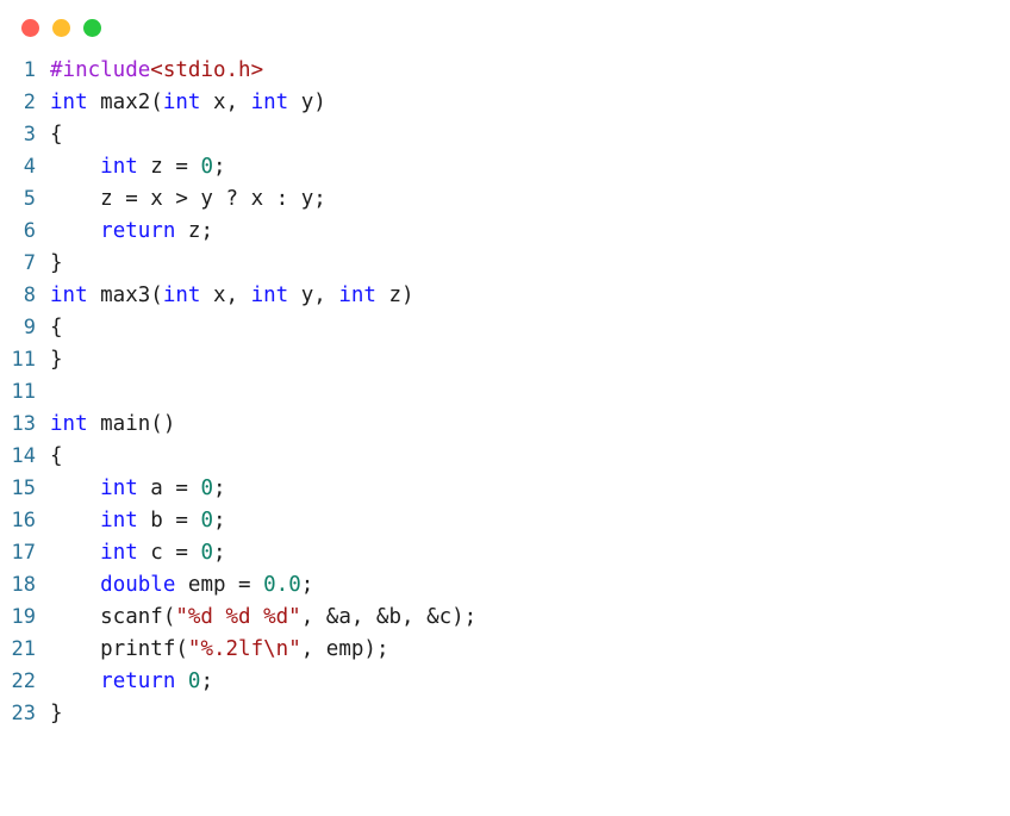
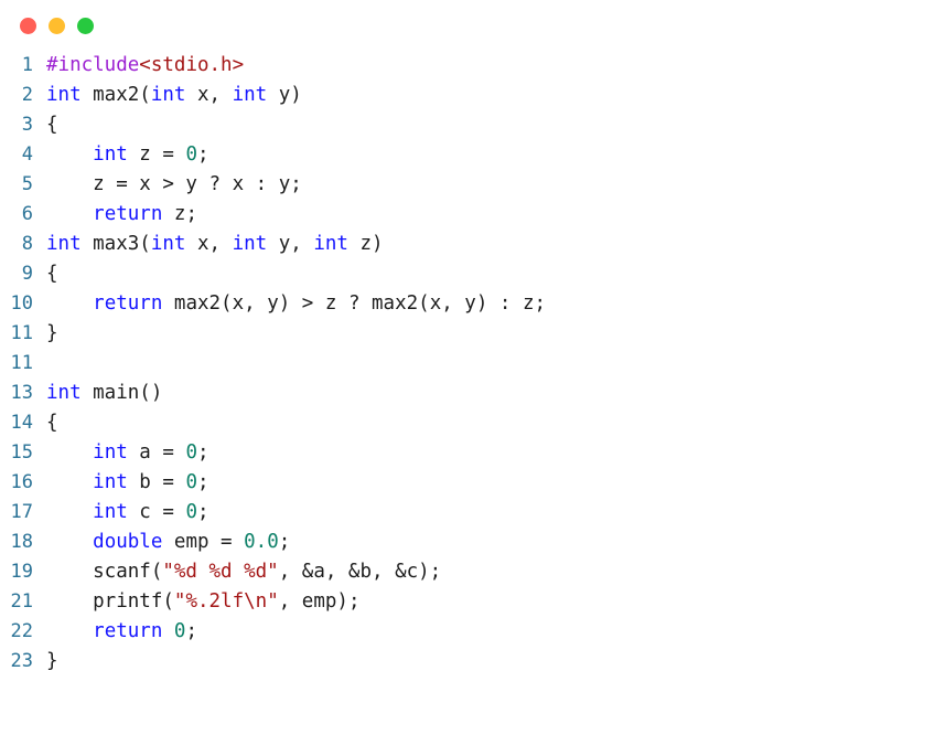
  1 #include<stdio.h>
  2 int max2(int x, int y)
  3 {
  4 int z = 0;
  5 z = x > y ? x : y;
  6 return z;
- 7 }
  8 int max3(int x, int y, int z)
  9 {
+ 10 return max2(x, y) > z ? max2(x, y) : z;
  11 }
  11
  13 int main()
  14 {
  15 int a = 0;
  16 int b = 0;
  17 int c = 0;
  18 double emp = 0.0;
  19 scanf("%d %d %d", &a, &b, &c);
  21 printf("%.2lf\n", emp);
  22 return 0;
  23 }
